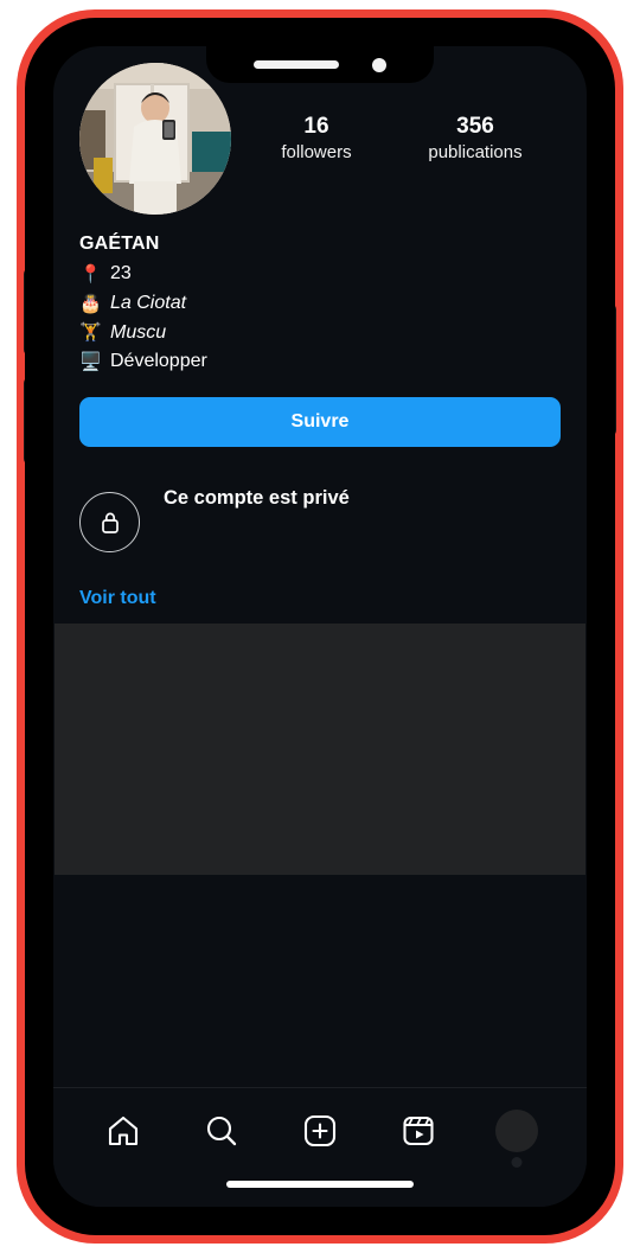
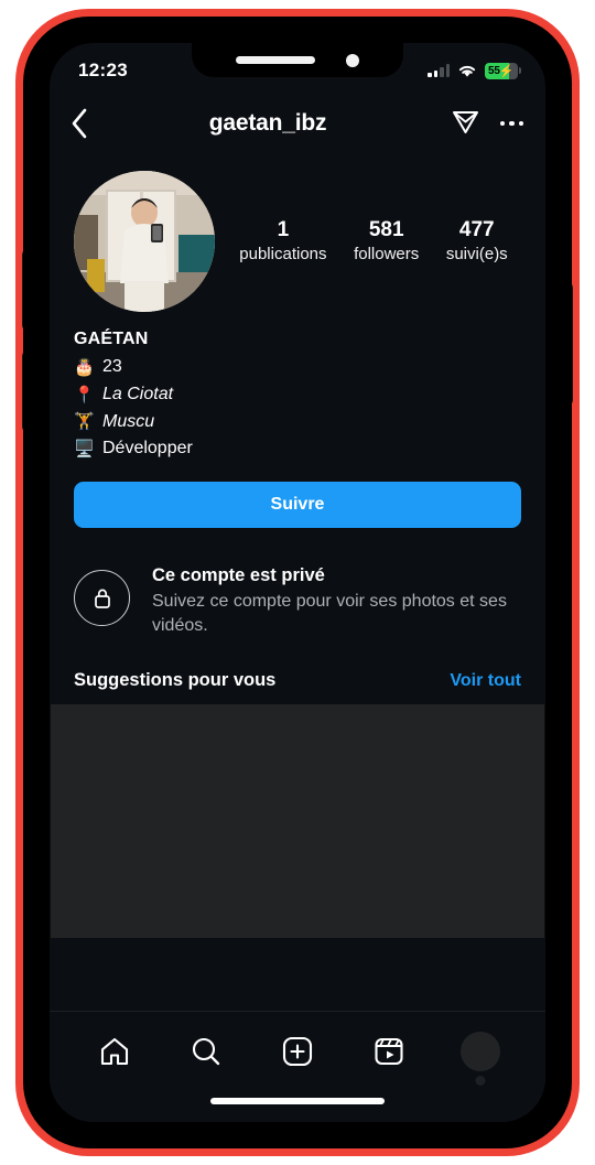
+ 12:23
+ 55
+ ⚡
+ gaetan_ibz
- 16
+ 1
- followers
+ publications
- 356
+ 581
- publications
+ followers
+ 477
+ suivi(e)s
  GAÉTAN
- 📍
+ 🎂
  23
- 🎂
+ 📍
  La Ciotat
  🏋️
  Muscu
  🖥️
  Développer
  Suivre
  Ce compte est privé
+ Suivez ce compte pour voir ses photos et ses vidéos.
+ Suggestions pour vous
  Voir tout
